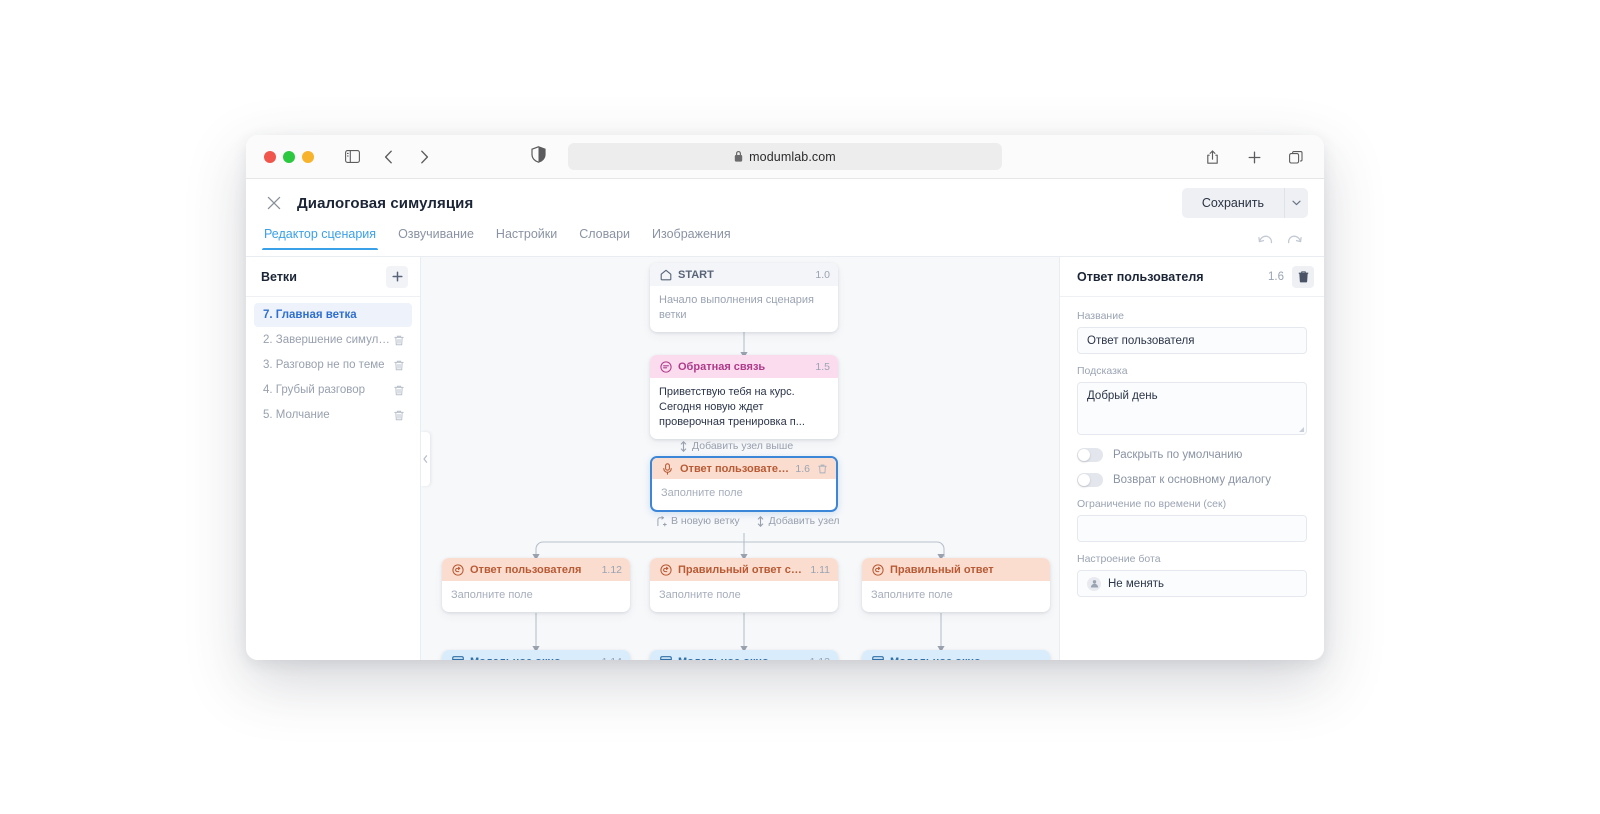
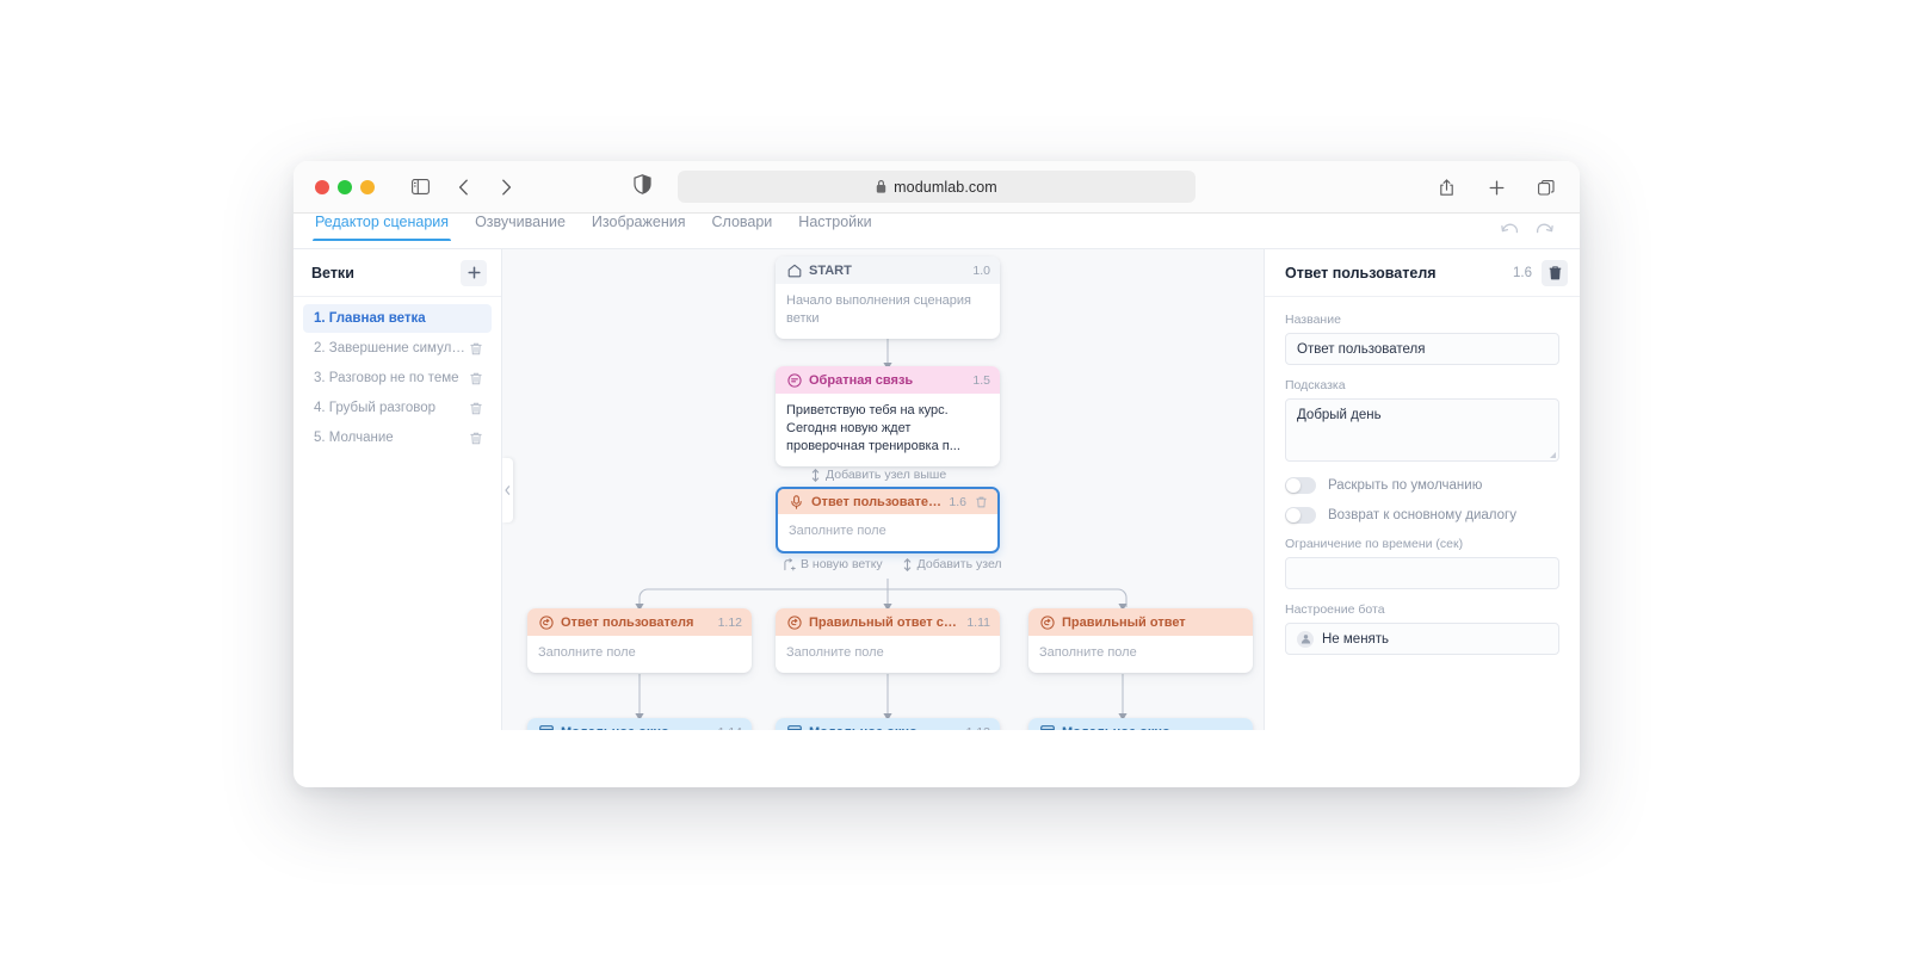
  modumlab.com
- Диалоговая симуляция
- Сохранить
  Редактор сценария
  Озвучивание
- Настройки
+ Изображения
  Словари
- Изображения
+ Настройки
  Ветки
- 7. Главная ветка
+ 1. Главная ветка
  2. Завершение симуляц
  3. Разговор не по теме
  4. Грубый разговор
  5. Молчание
  START
  1.0
  Начало выполнения сценария ветки
  Обратная связь
  1.5
  Приветствую тебя на курс. Сегодня новую ждет проверочная тренировка п...
  Добавить узел выше
  Ответ пользователя
  1.6
  Заполните поле
  В новую ветку
  Добавить узел
  Ответ пользователя
  1.12
  Заполните поле
  Правильный ответ с за
  1.11
  Заполните поле
  Правильный ответ
  Заполните поле
  Ответ пользователя
  1.6
  Название
  Ответ пользователя
  Подсказка
  Добрый день
  Раскрыть по умолчанию
  Возврат к основному диалогу
  Ограничение по времени (сек)
  Настроение бота
  Не менять
